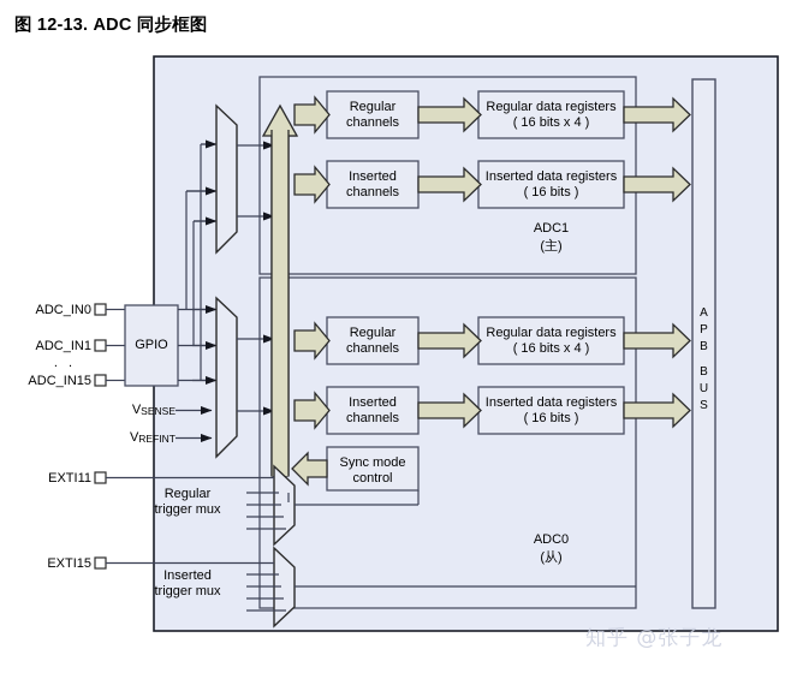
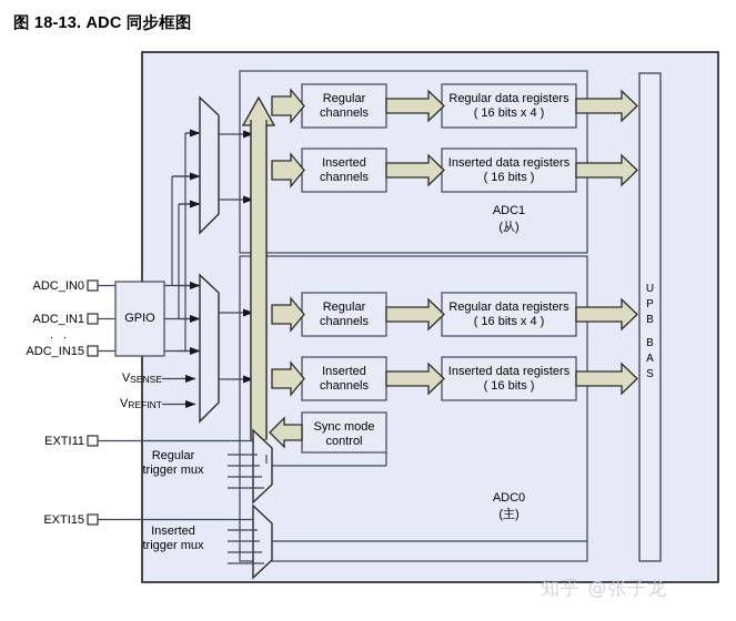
- 图 12-13. ADC 同步框图
+ 图 18-13. ADC 同步框图
  ADC_IN0
  ADC_IN1
  . .
  ADC_IN15
  GPIO
  VSENSE
  VREFINT
  EXTI11
  EXTI15
  Regular
  trigger mux
  Inserted
  trigger mux
  Regular
  channels
  Inserted
  channels
  Regular data registers
  ( 16 bits x 4 )
  Inserted data registers
  ( 16 bits )
  ADC1
- (主)
+ (从)
  Regular
  channels
  Inserted
  channels
  Regular data registers
  ( 16 bits x 4 )
  Inserted data registers
  ( 16 bits )
  ADC0
- (从)
+ (主)
  Sync mode
  control
- A
+ U
  P
  B
  B
- U
+ A
  S
  知乎 @张子龙
